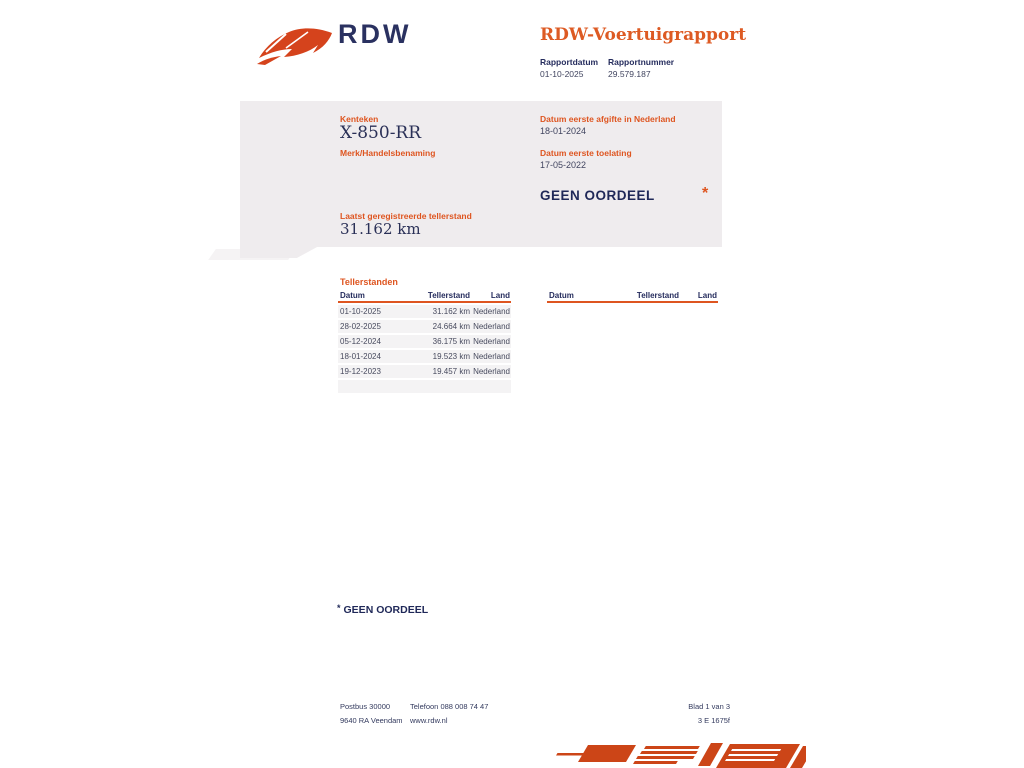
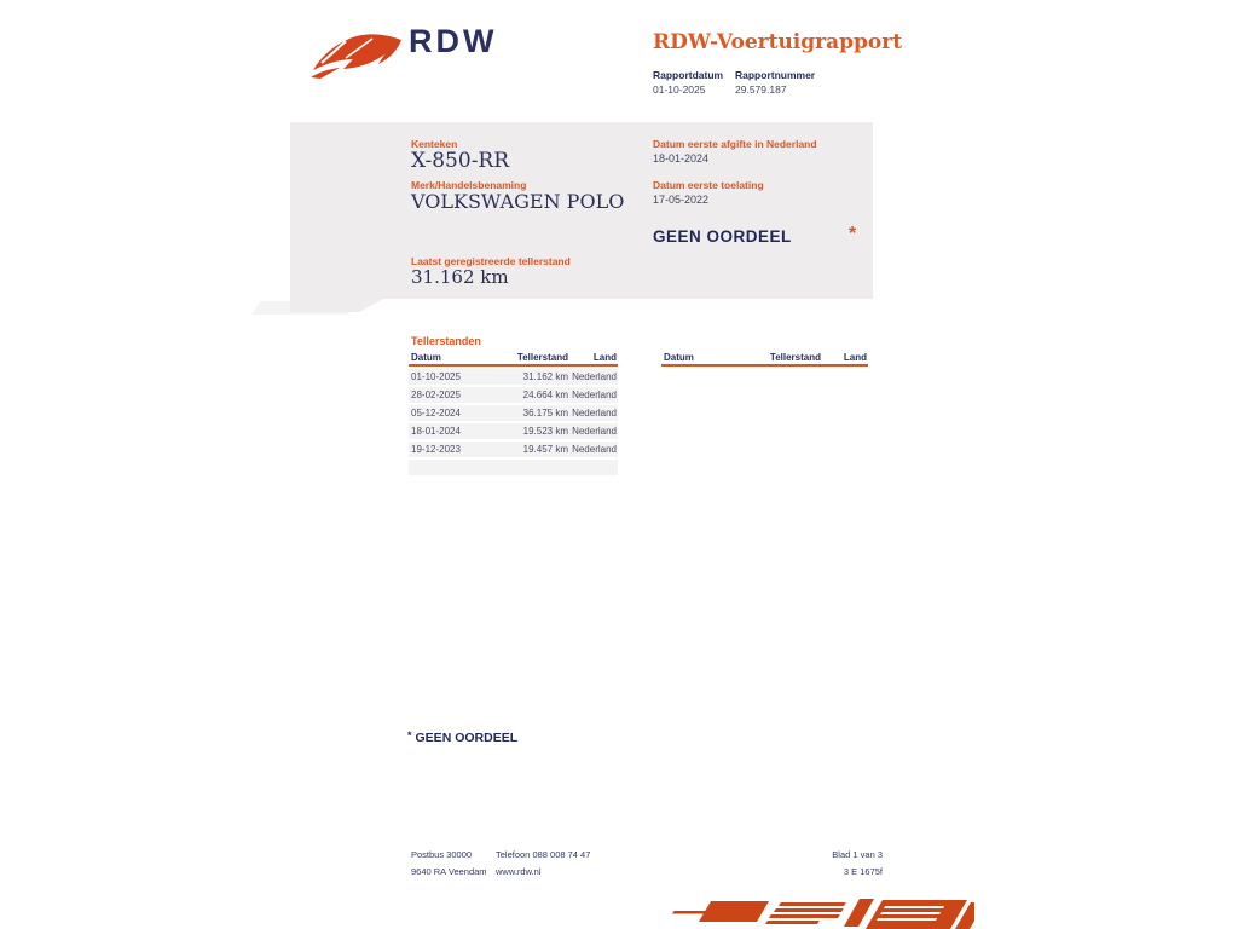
  RDW
  RDW-Voertuigrapport
  Rapportdatum
  Rapportnummer
  01-10-2025
  29.579.187
  Kenteken
  X-850-RR
  Merk/Handelsbenaming
+ VOLKSWAGEN POLO
  Laatst geregistreerde tellerstand
  31.162 km
  Datum eerste afgifte in Nederland
  18-01-2024
  Datum eerste toelating
  17-05-2022
  GEEN OORDEEL
  *
  Tellerstanden
  Datum
  Tellerstand
  Land
  01-10-2025
  31.162 km
  Nederland
  28-02-2025
  24.664 km
  Nederland
  05-12-2024
  36.175 km
  Nederland
  18-01-2024
  19.523 km
  Nederland
  19-12-2023
  19.457 km
  Nederland
  Datum
  Tellerstand
  Land
  * GEEN OORDEEL
  Postbus 30000
  9640 RA Veendam
  Telefoon 088 008 74 47
  www.rdw.nl
  Blad 1 van 3
  3 E 1675f
